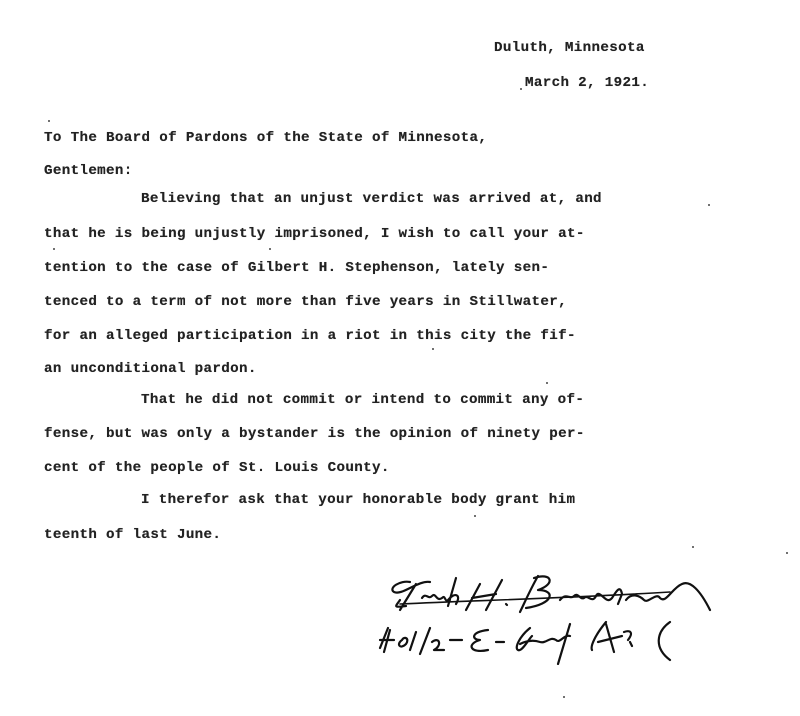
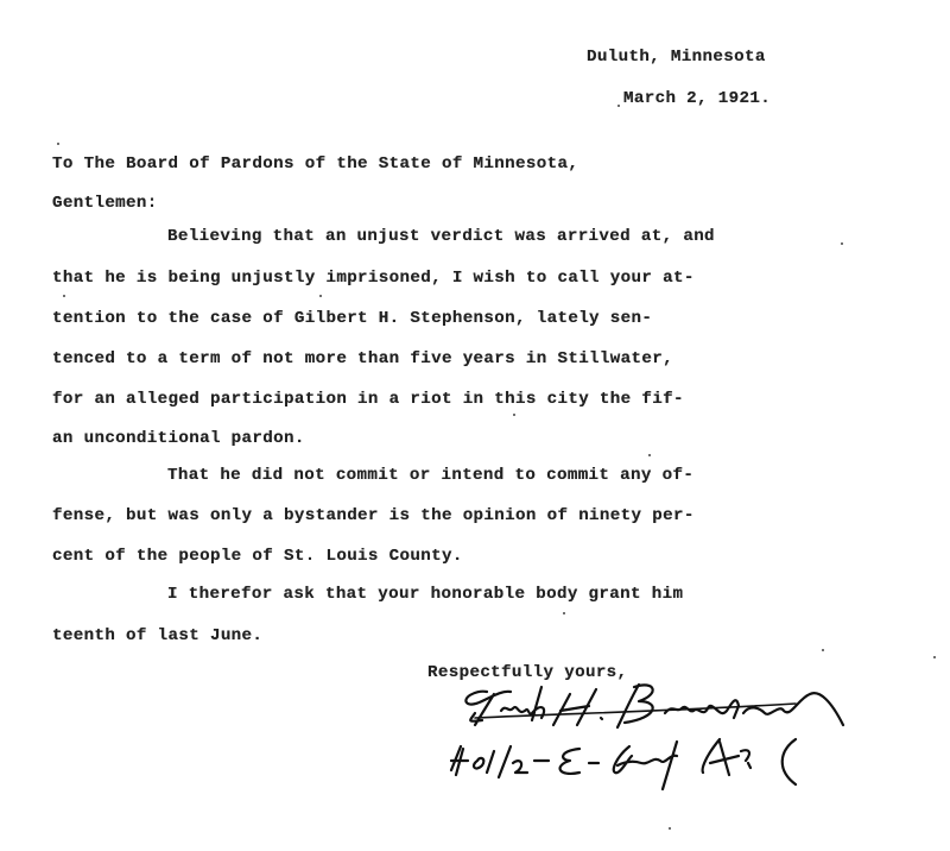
  Duluth, Minnesota
  March 2, 1921.
  To The Board of Pardons of the State of Minnesota,
  Gentlemen:
  Believing that an unjust verdict was arrived at, and
  that he is being unjustly imprisoned, I wish to call your at-
  tention to the case of Gilbert H. Stephenson, lately sen-
  tenced to a term of not more than five years in Stillwater,
  for an alleged participation in a riot in this city the fif-
  an unconditional pardon.
  That he did not commit or intend to commit any of-
  fense, but was only a bystander is the opinion of ninety per-
  cent of the people of St. Louis County.
  I therefor ask that your honorable body grant him
  teenth of last June.
+ Respectfully yours,
